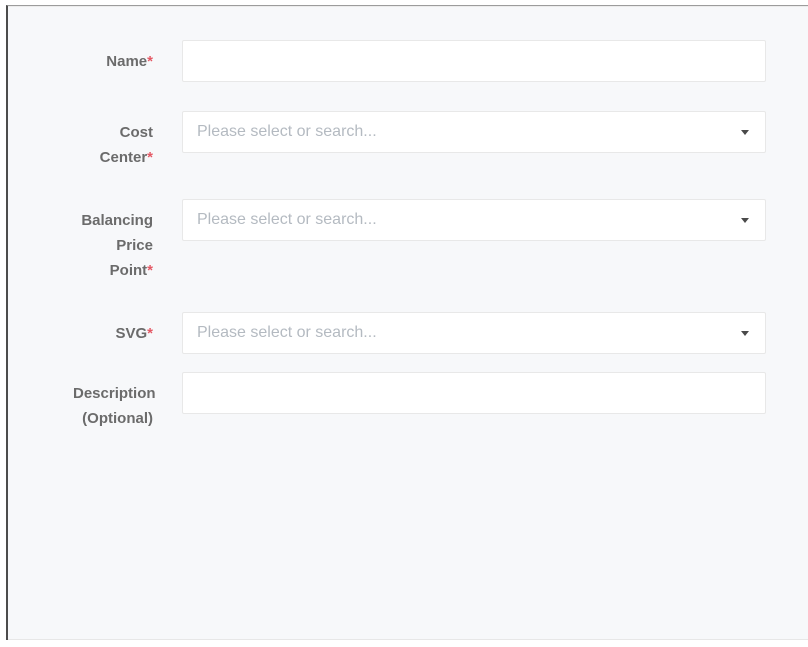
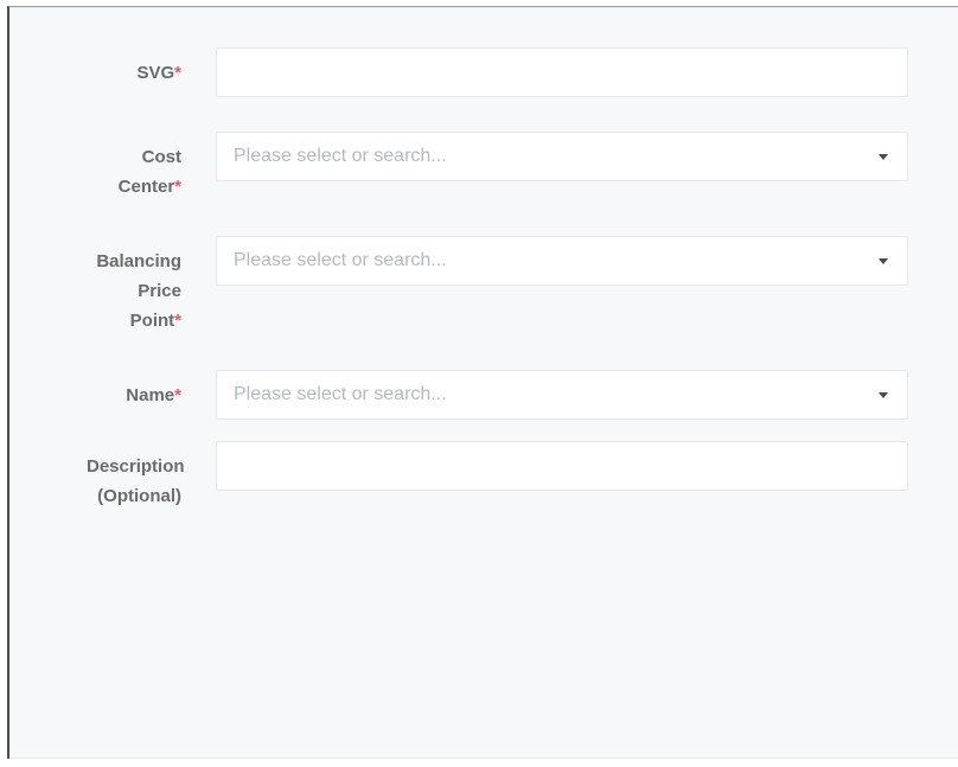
- Name*
+ SVG*
  Cost Center*
  Please select or search...
  Balancing Price Point*
  Please select or search...
- SVG*
+ Name*
  Please select or search...
  Description (Optional)
